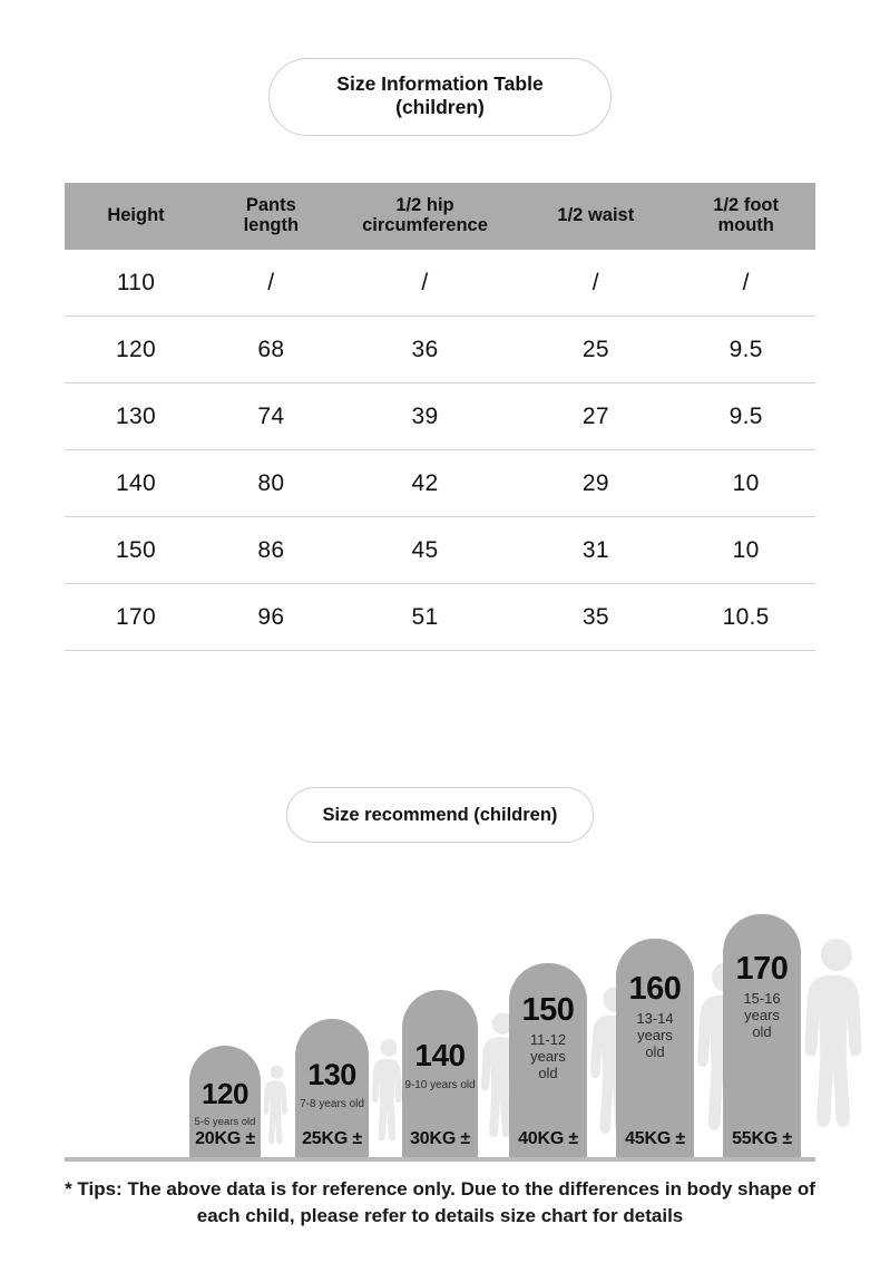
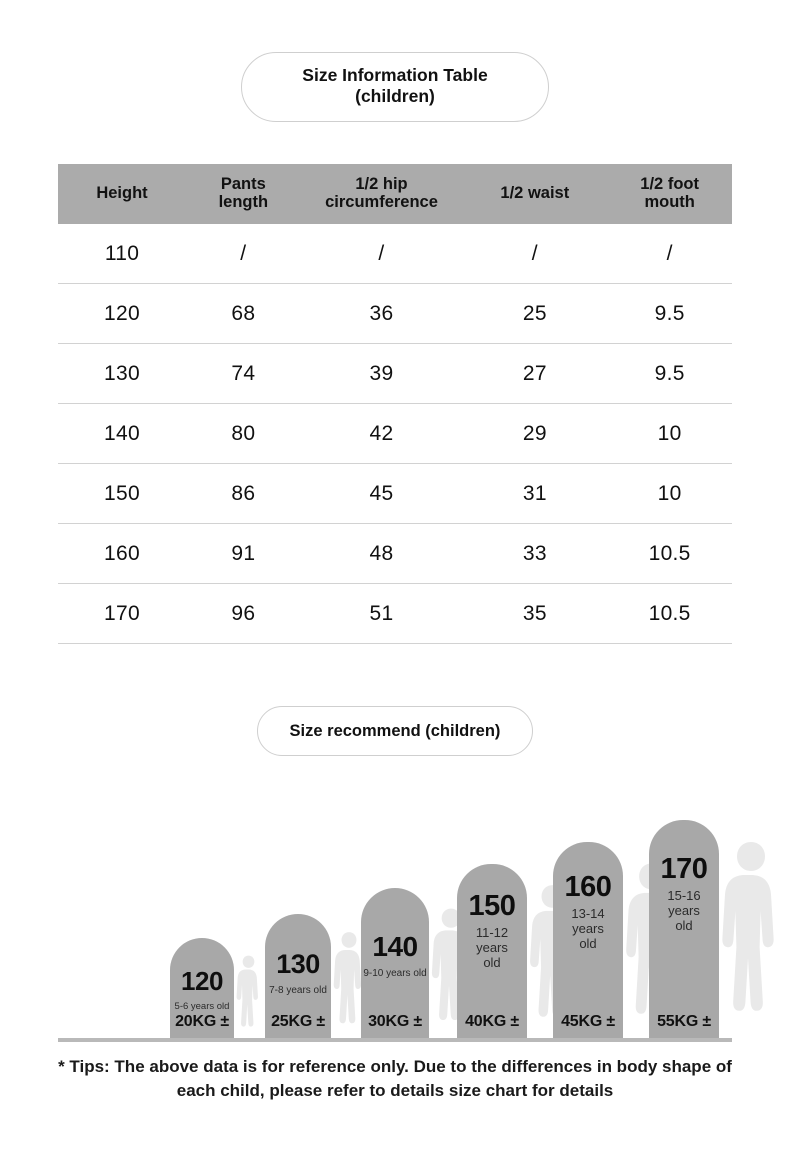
  Size Information Table
  (children)
  Height	Pants length	1/2 hip circumference	1/2 waist	1/2 foot mouth
  110	/	/	/	/
  120	68	36	25	9.5
  130	74	39	27	9.5
  140	80	42	29	10
  150	86	45	31	10
+ 160	91	48	33	10.5
  170	96	51	35	10.5
  Size recommend (children)
  120
  5-6 years old
  20KG ±
  130
  7-8 years old
  25KG ±
  140
  9-10 years old
  30KG ±
  150
  11-12
  years
  old
  40KG ±
  160
  13-14
  years
  old
  45KG ±
  170
  15-16
  years
  old
  55KG ±
  * Tips: The above data is for reference only. Due to the differences in body shape of each child, please refer to details size chart for details
